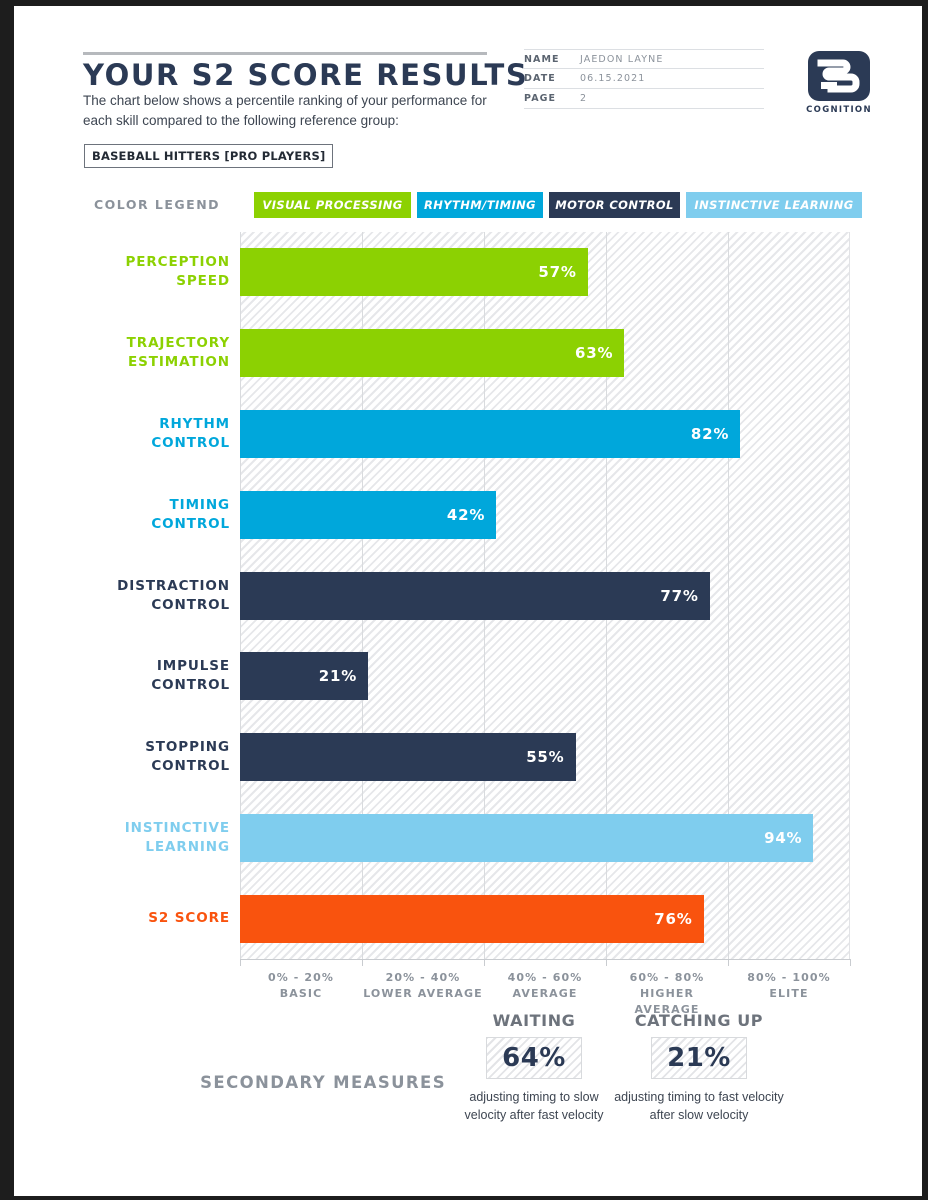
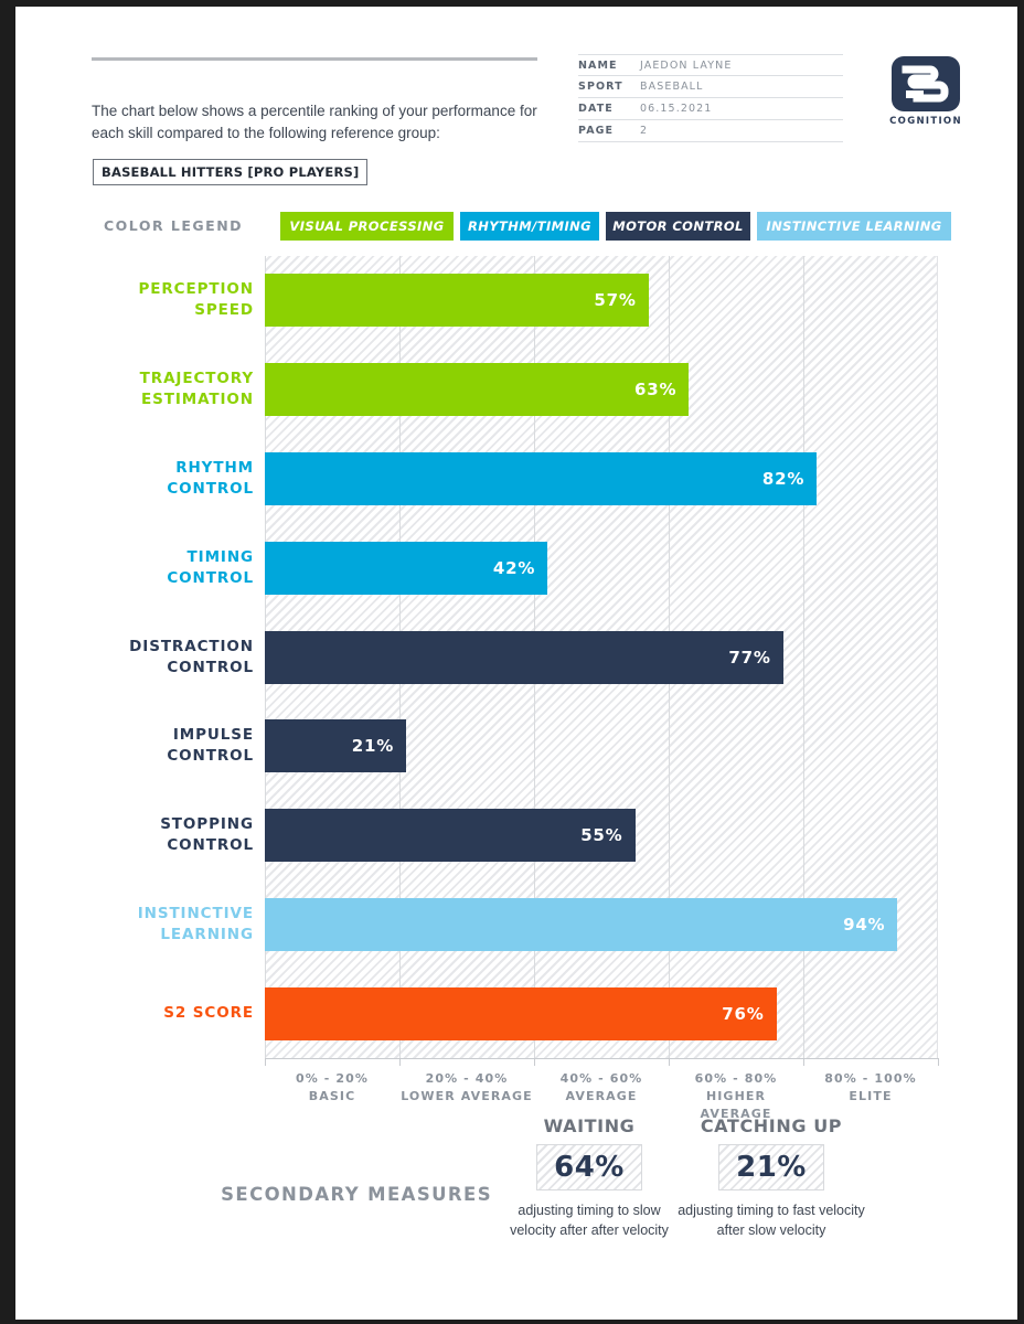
- YOUR S2 SCORE RESULTS
  The chart below shows a percentile ranking of your performance for each skill compared to the following reference group:
  BASEBALL HITTERS [PRO PLAYERS]
  NAME
  JAEDON LAYNE
+ SPORT
+ BASEBALL
  DATE
  06.15.2021
  PAGE
  2
  COGNITION
  COLOR LEGEND
  VISUAL PROCESSING
  RHYTHM/TIMING
  MOTOR CONTROL
  INSTINCTIVE LEARNING
  0% - 20%
  BASIC
  20% - 40%
  LOWER AVERAGE
  40% - 60%
  AVERAGE
  60% - 80%
  HIGHER AVERAGE
  80% - 100%
  ELITE
  PERCEPTION
  SPEED
  57%
  TRAJECTORY
  ESTIMATION
  63%
  RHYTHM
  CONTROL
  82%
  TIMING
  CONTROL
  42%
  DISTRACTION
  CONTROL
  77%
  IMPULSE
  CONTROL
  21%
  STOPPING
  CONTROL
  55%
  INSTINCTIVE
  LEARNING
  94%
  S2 SCORE
  76%
  SECONDARY MEASURES
  WAITING
  64%
- adjusting timing to slow velocity after fast velocity
+ adjusting timing to slow velocity after after velocity
  CATCHING UP
  21%
  adjusting timing to fast velocity after slow velocity
